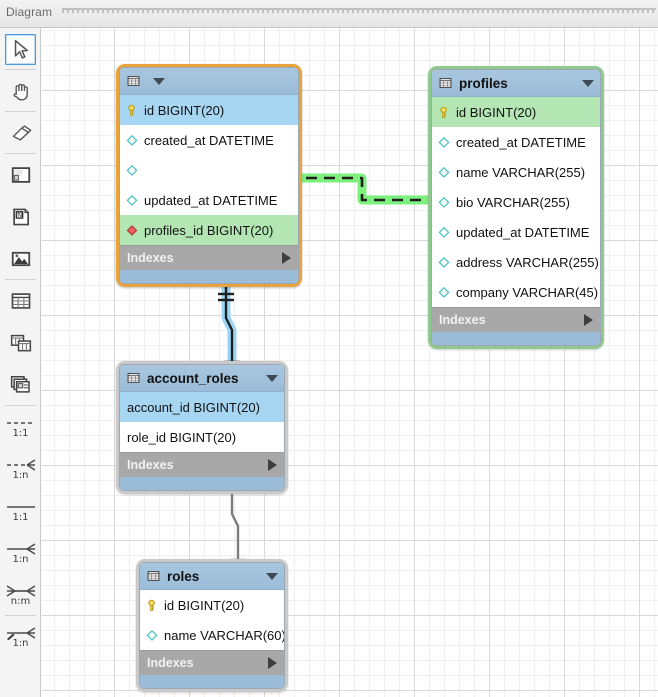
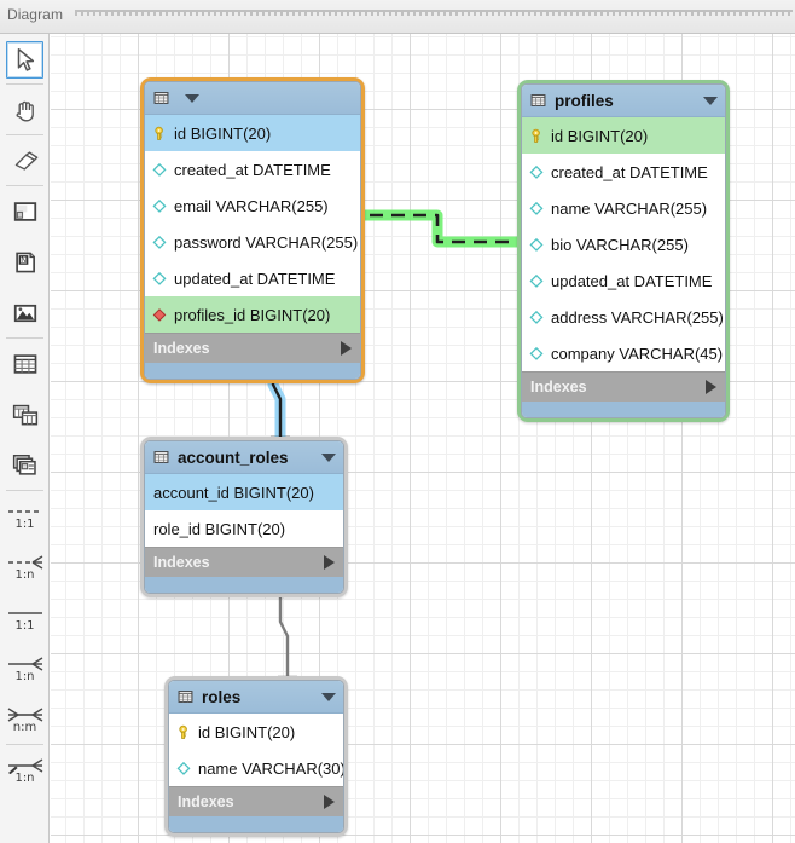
  Diagram
  N
  1:1
  1:n
  1:1
  1:n
  n:m
  1:n
  id BIGINT(20)
  created_at DATETIME
+ email VARCHAR(255)
+ password VARCHAR(255)
  updated_at DATETIME
  profiles_id BIGINT(20)
  Indexes
  profiles
  id BIGINT(20)
  created_at DATETIME
  name VARCHAR(255)
  bio VARCHAR(255)
  updated_at DATETIME
  address VARCHAR(255)
  company VARCHAR(45)
  Indexes
  account_roles
  account_id BIGINT(20)
  role_id BIGINT(20)
  Indexes
  roles
  id BIGINT(20)
- name VARCHAR(60)
+ name VARCHAR(30)
  Indexes
